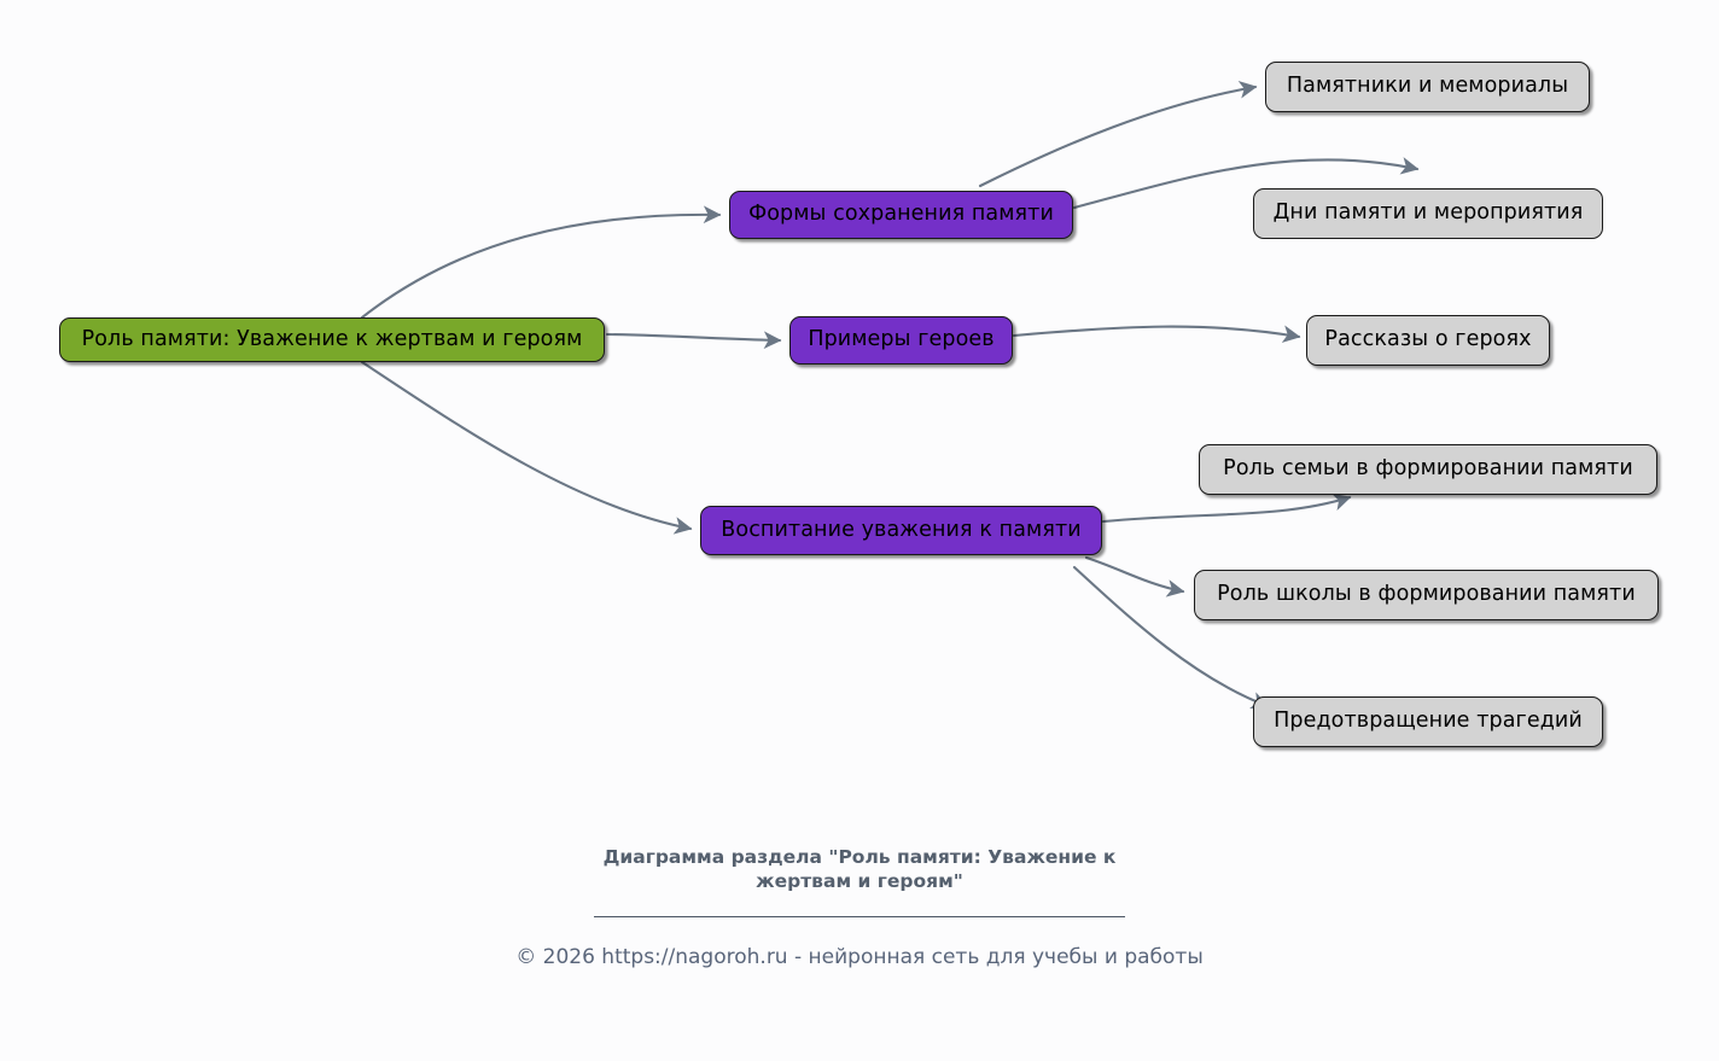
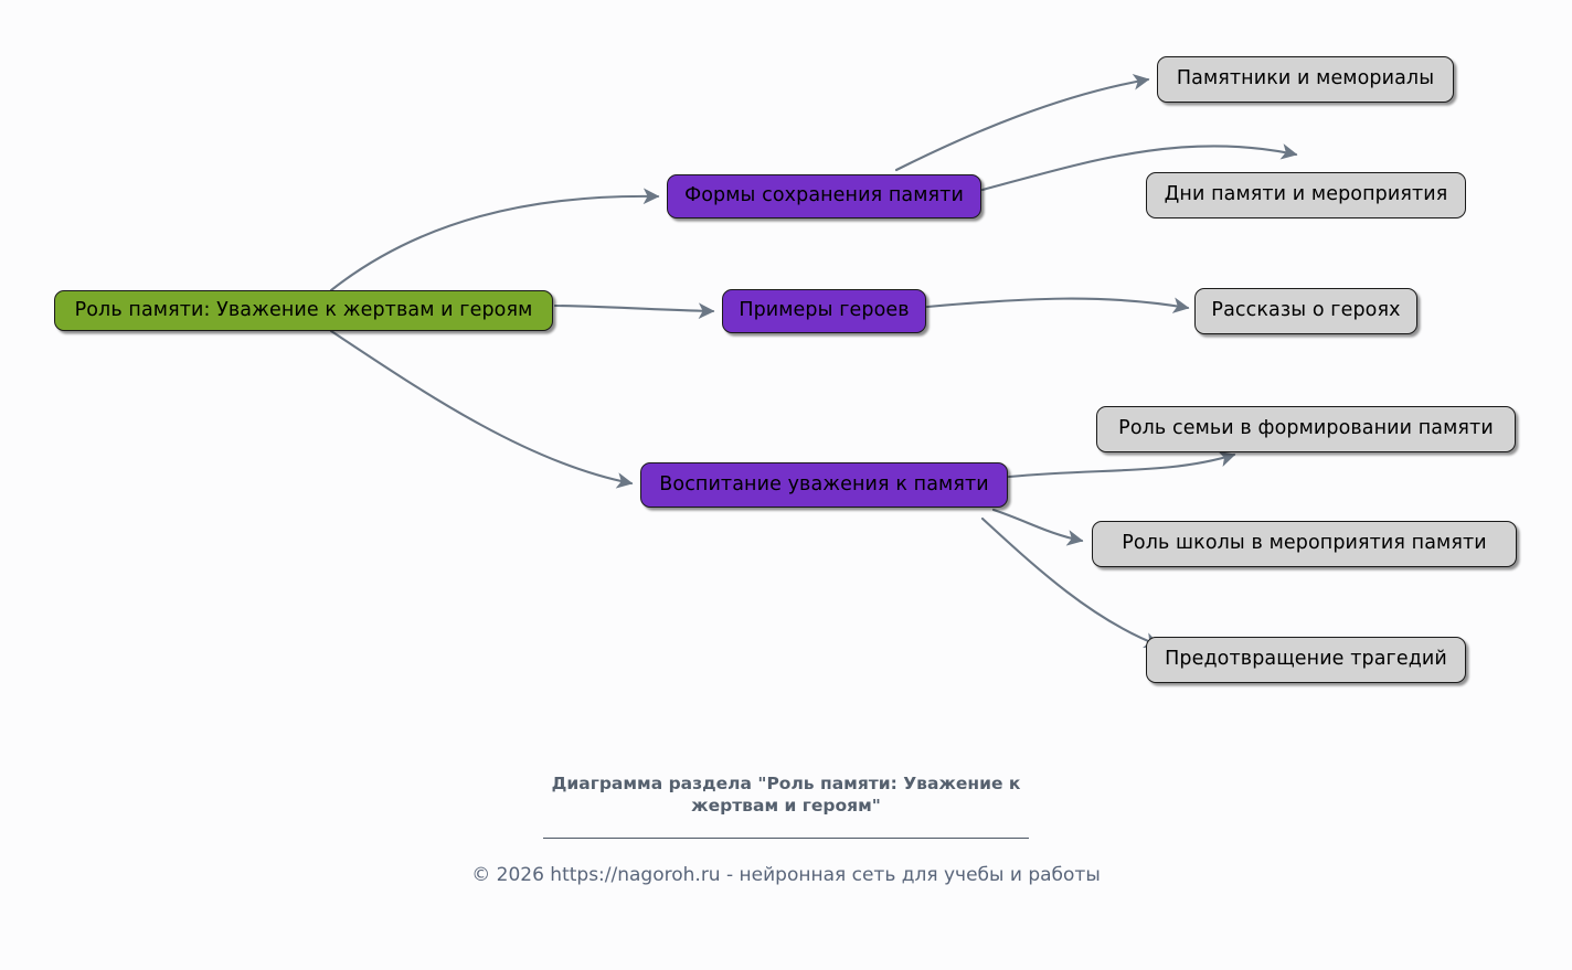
  Роль памяти: Уважение к жертвам и героям
  Формы сохранения памяти
  Примеры героев
  Воспитание уважения к памяти
  Памятники и мемориалы
  Дни памяти и мероприятия
  Рассказы о героях
  Роль семьи в формировании памяти
- Роль школы в формировании памяти
+ Роль школы в мероприятия памяти
  Предотвращение трагедий
  Диаграмма раздела "Роль памяти: Уважение к жертвам и героям"
  © 2026 https://nagoroh.ru - нейронная сеть для учебы и работы
